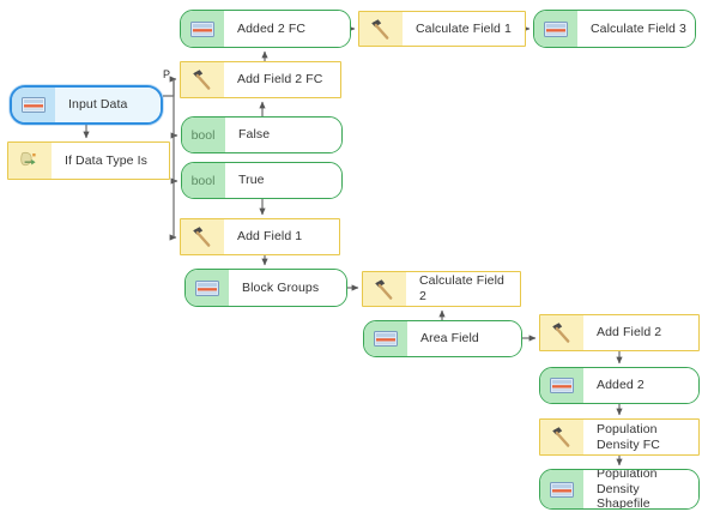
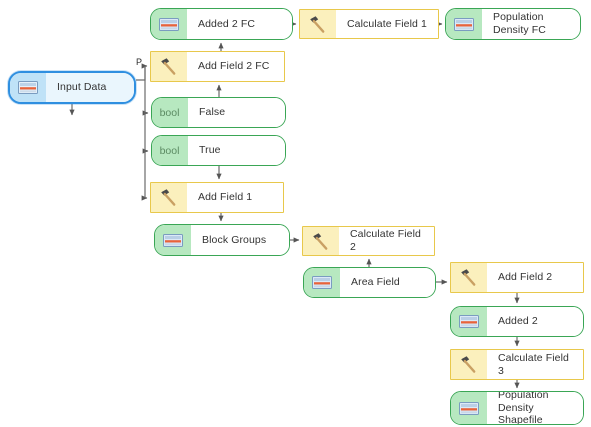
  P
  Added 2 FC
  Calculate Field 1
- Calculate Field 3
+ Population Density FC
  Add Field 2 FC
  Input Data
  bool
  False
- If Data Type Is
  bool
  True
  Add Field 1
  Block Groups
  Calculate Field 2
  Area Field
  Add Field 2
  Added 2
- Population Density FC
+ Calculate Field 3
  Population Density Shapefile
